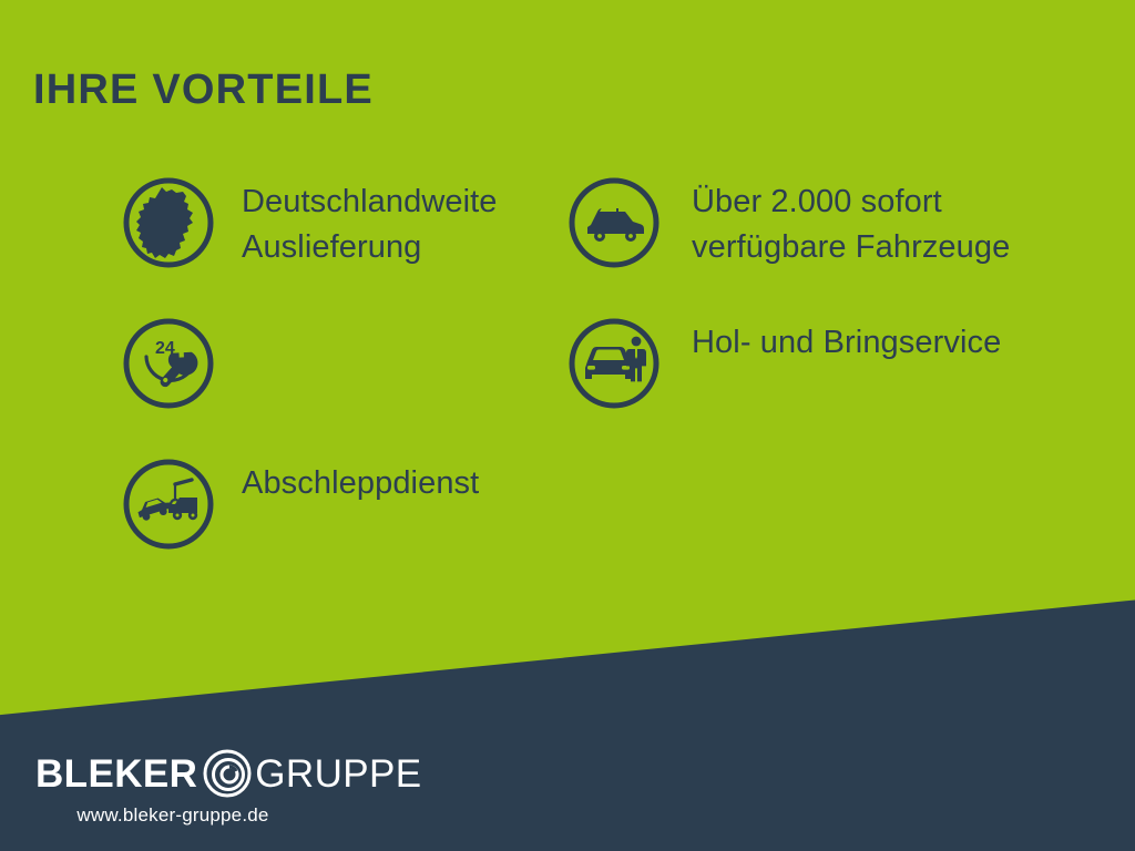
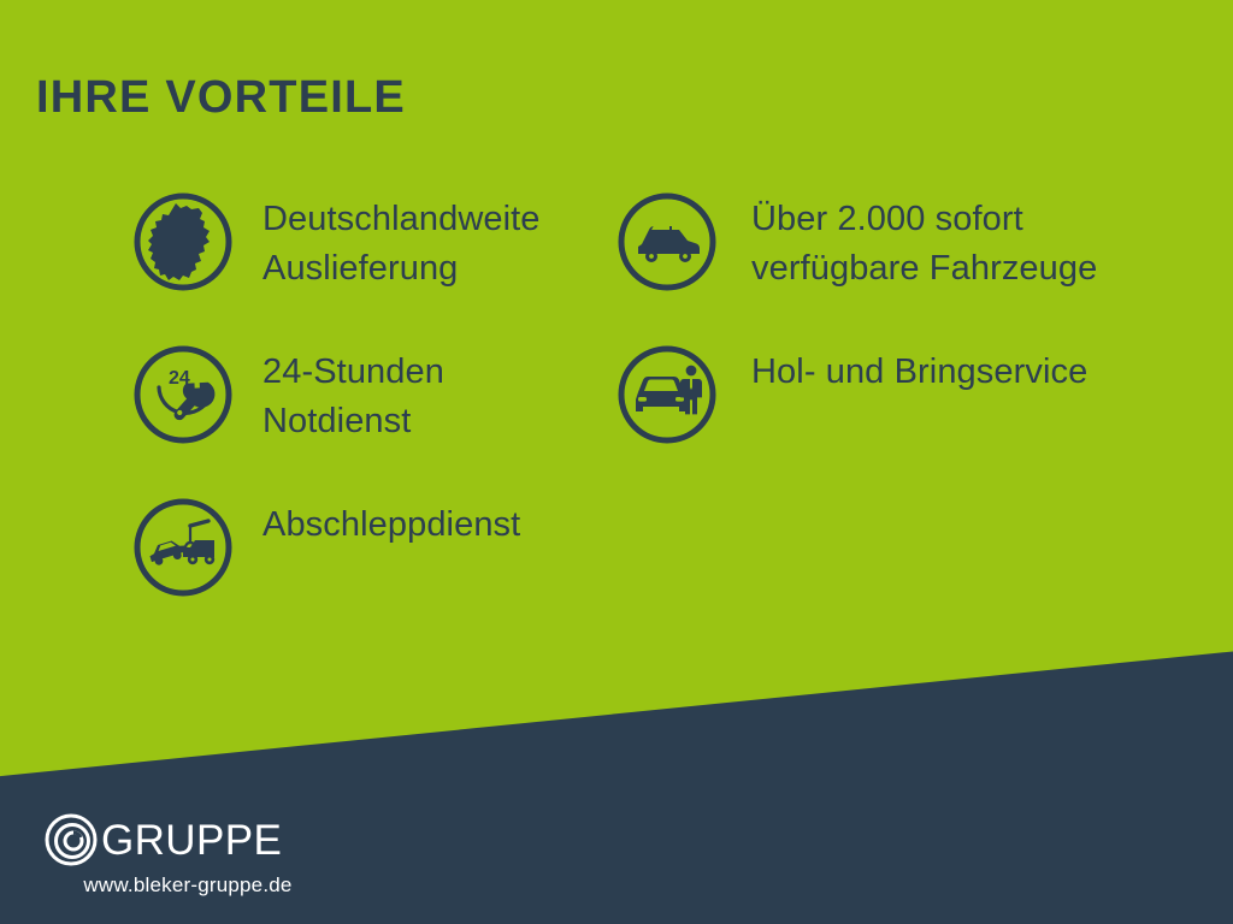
  IHRE VORTEILE
  Deutschlandweite
  Auslieferung
  24
+ 24-Stunden
+ Notdienst
  Abschleppdienst
  Über 2.000 sofort
  verfügbare Fahrzeuge
  Hol- und Bringservice
- BLEKER
  GRUPPE
  www.bleker-gruppe.de
